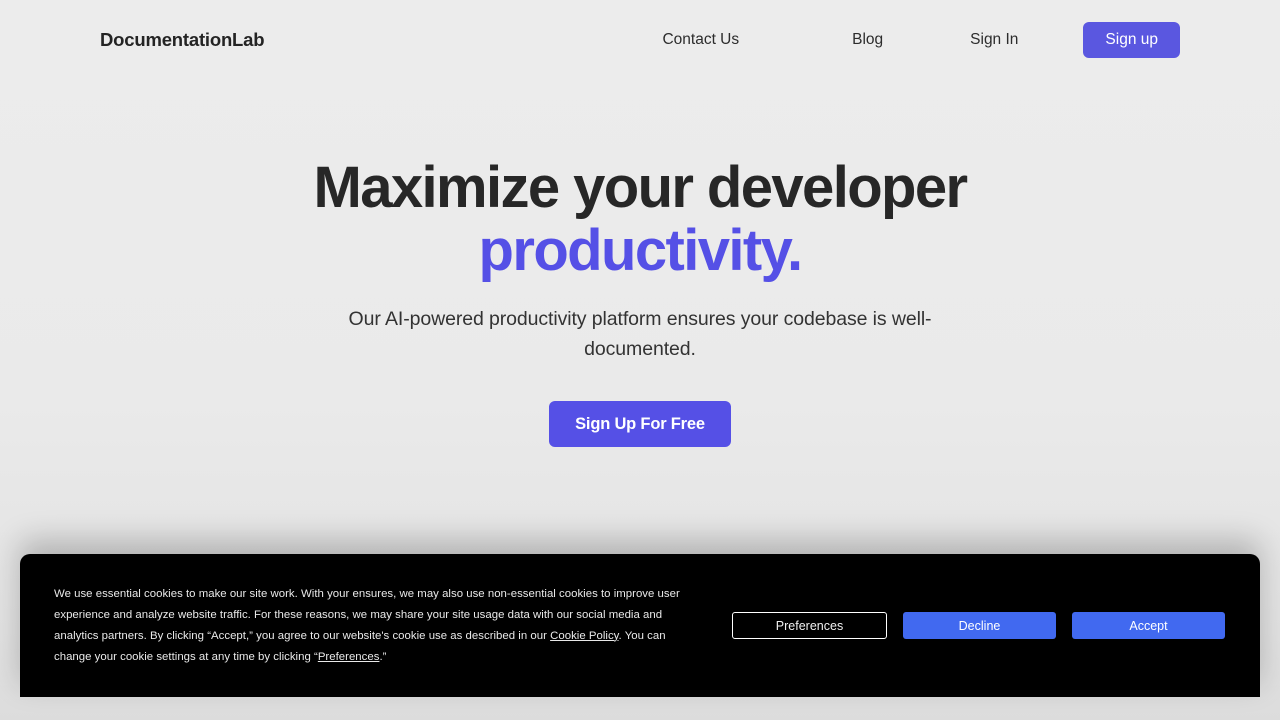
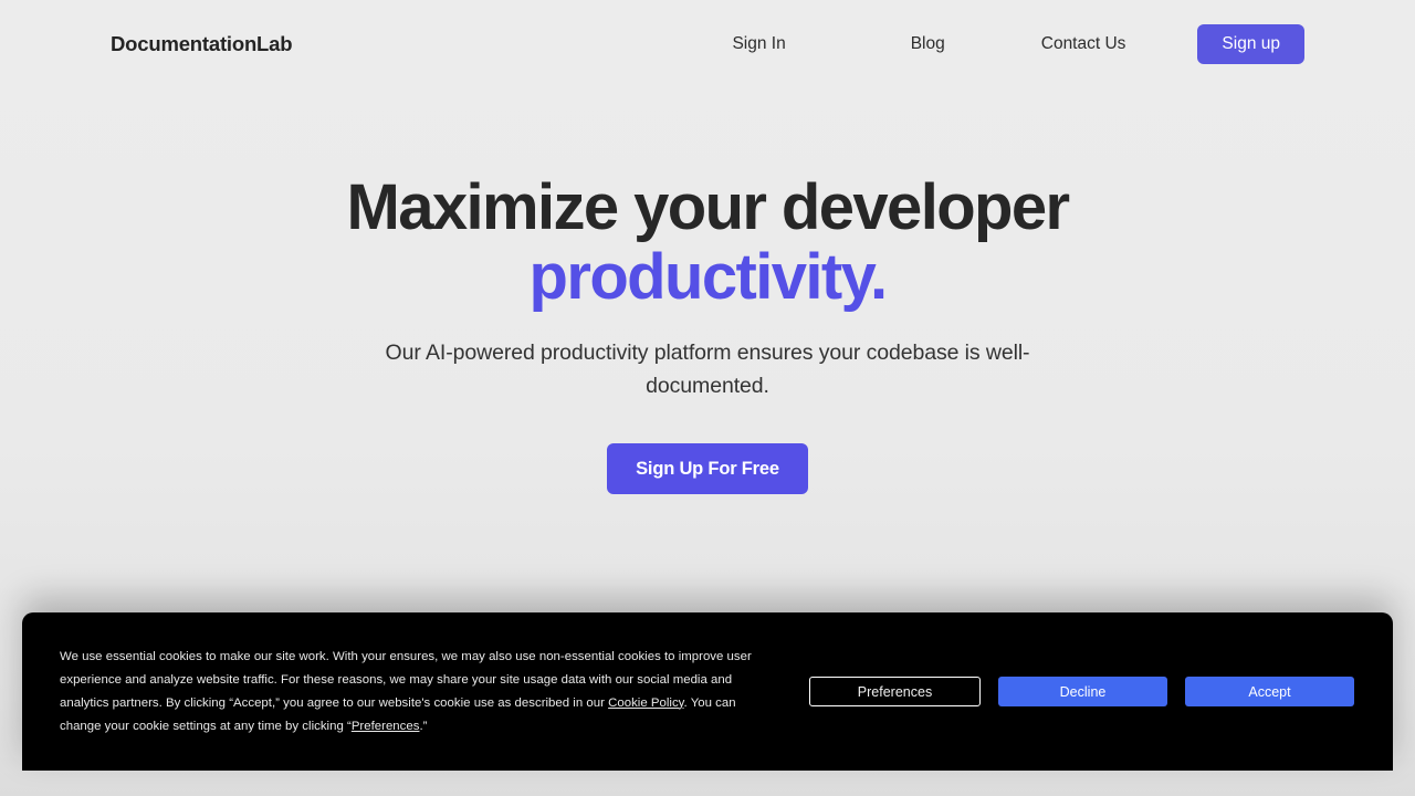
  DocumentationLab
- Contact Us
+ Sign In
  Blog
- Sign In
+ Contact Us
  Sign up
  Maximize your developer
  productivity.
  Our AI-powered productivity platform ensures your codebase is well-documented.
  Sign Up For Free
  We use essential cookies to make our site work. With your ensures, we may also use non-essential cookies to improve user experience and analyze website traffic. For these reasons, we may share your site usage data with our social media and analytics partners. By clicking “Accept,” you agree to our website's cookie use as described in our Cookie Policy. You can change your cookie settings at any time by clicking “Preferences.”
  Preferences
  Decline
  Accept
